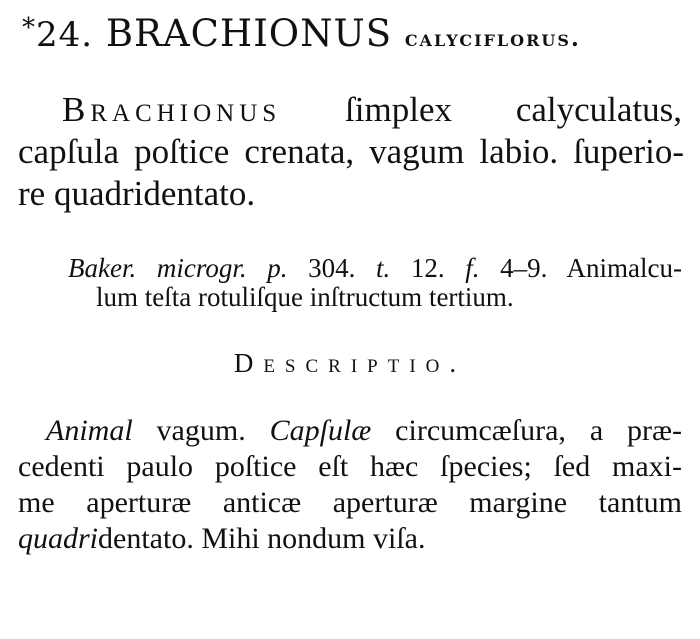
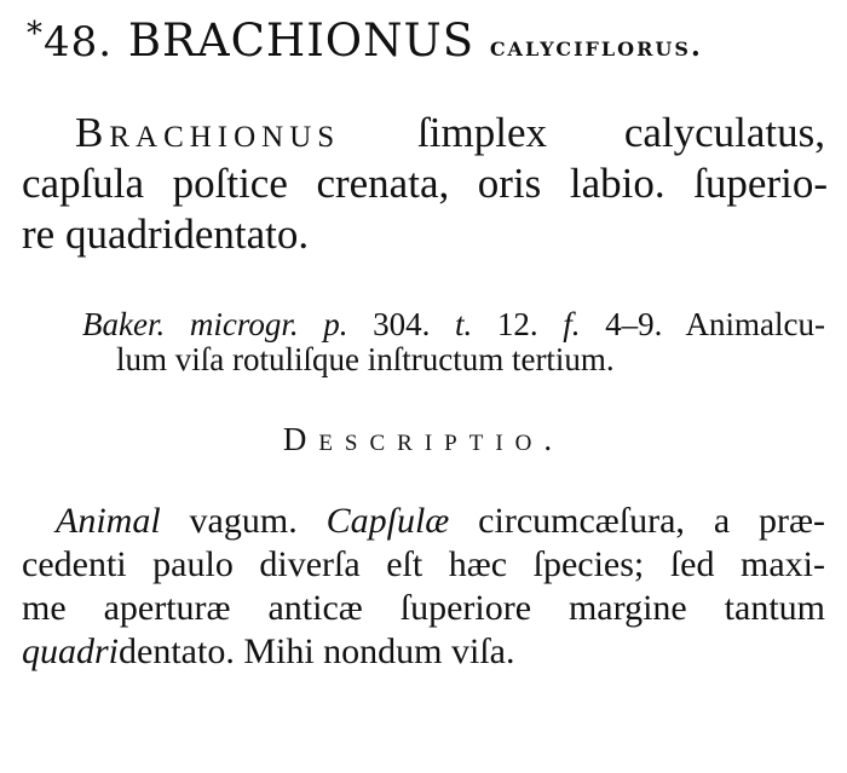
- *24. BRACHIONUS calyciflorus.
+ *48. BRACHIONUS calyciflorus.
  Brachionus ſimplex calyculatus,
- capſula poſtice crenata, vagum labio. ſuperio-
+ capſula poſtice crenata, oris labio. ſuperio-
  re quadridentato.
  Baker. microgr. p. 304. t. 12. f. 4–9. Animalcu-
- lum teſta rotuliſque inſtructum tertium.
+ lum viſa rotuliſque inſtructum tertium.
  Descriptio.
  Animal vagum. Capſulæ circumcæſura, a præ-
- cedenti paulo poſtice eſt hæc ſpecies; ſed maxi-
+ cedenti paulo diverſa eſt hæc ſpecies; ſed maxi-
- me aperturæ anticæ aperturæ margine tantum
+ me aperturæ anticæ ſuperiore margine tantum
  quadridentato. Mihi nondum viſa.
